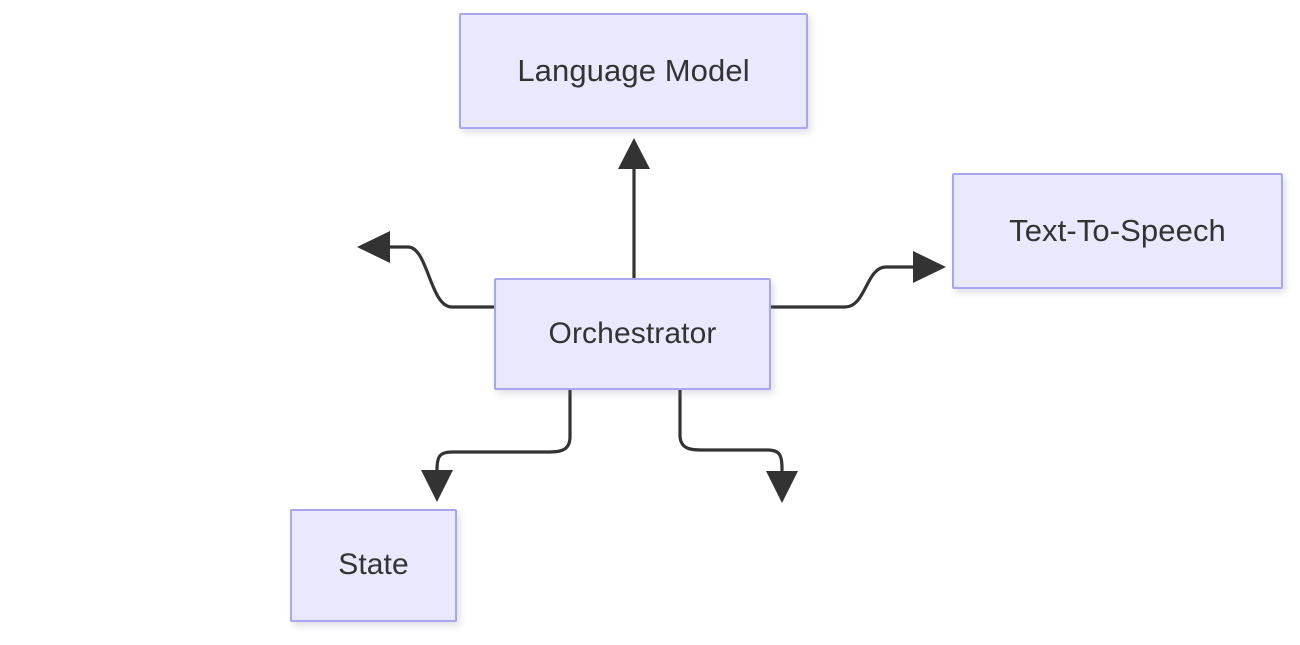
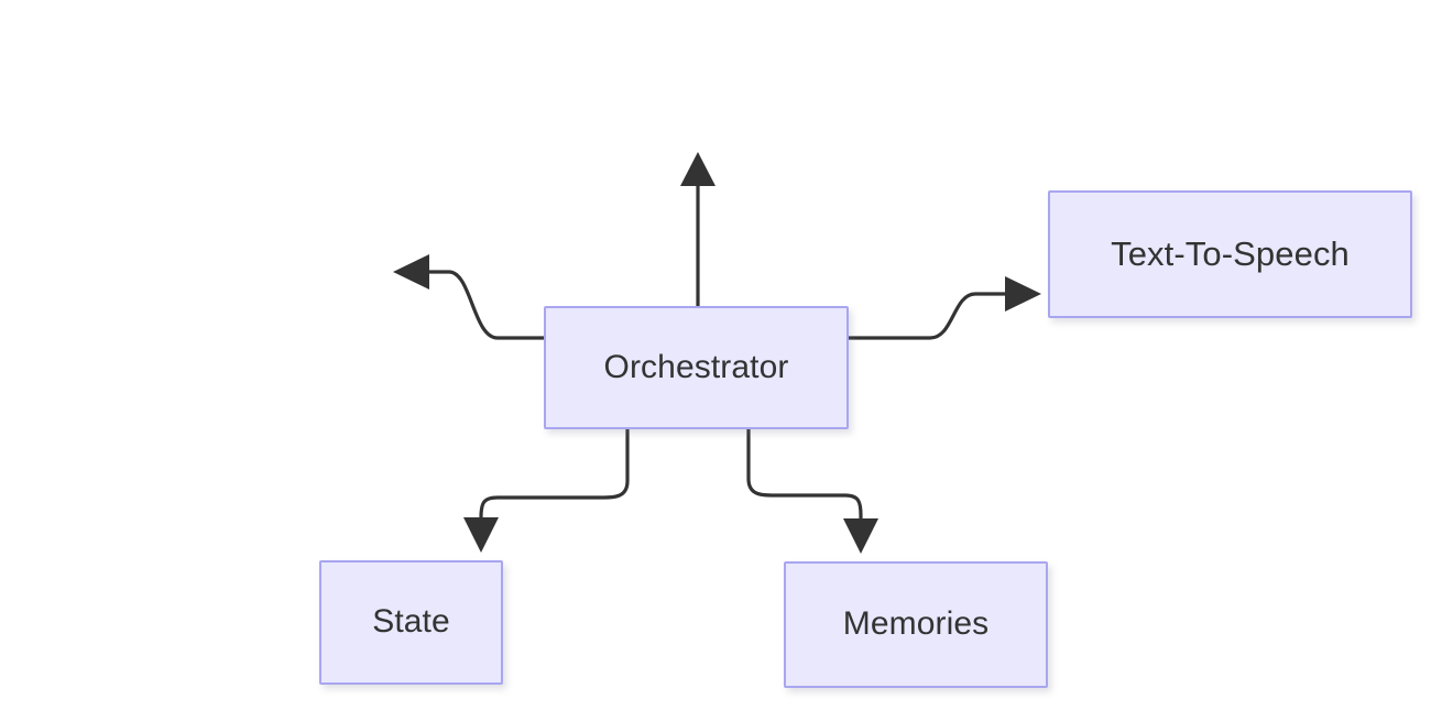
- Language Model
  Text-To-Speech
  Orchestrator
  State
+ Memories
